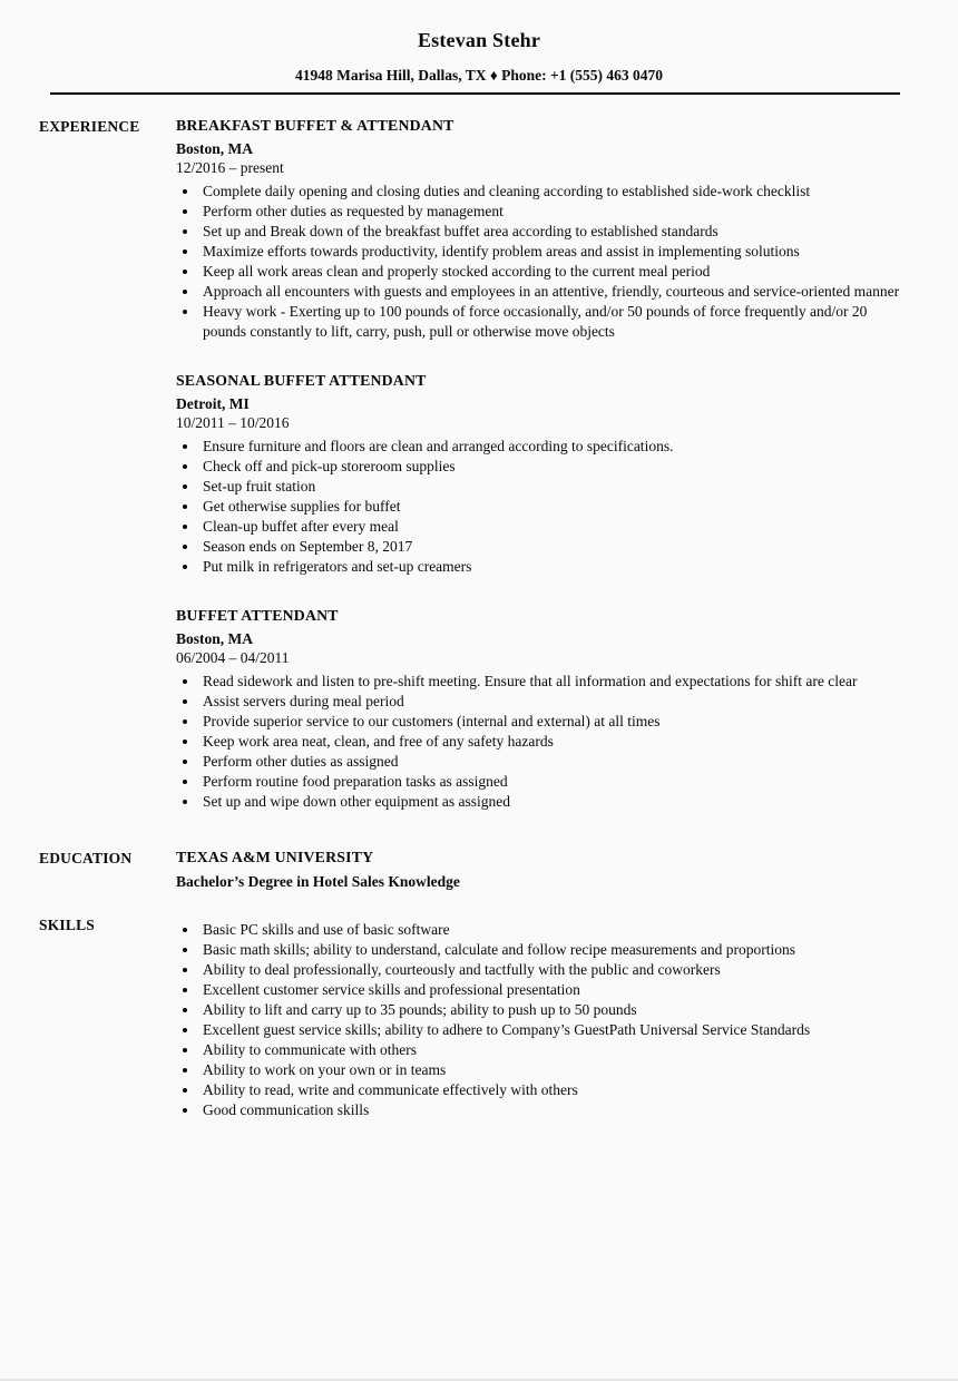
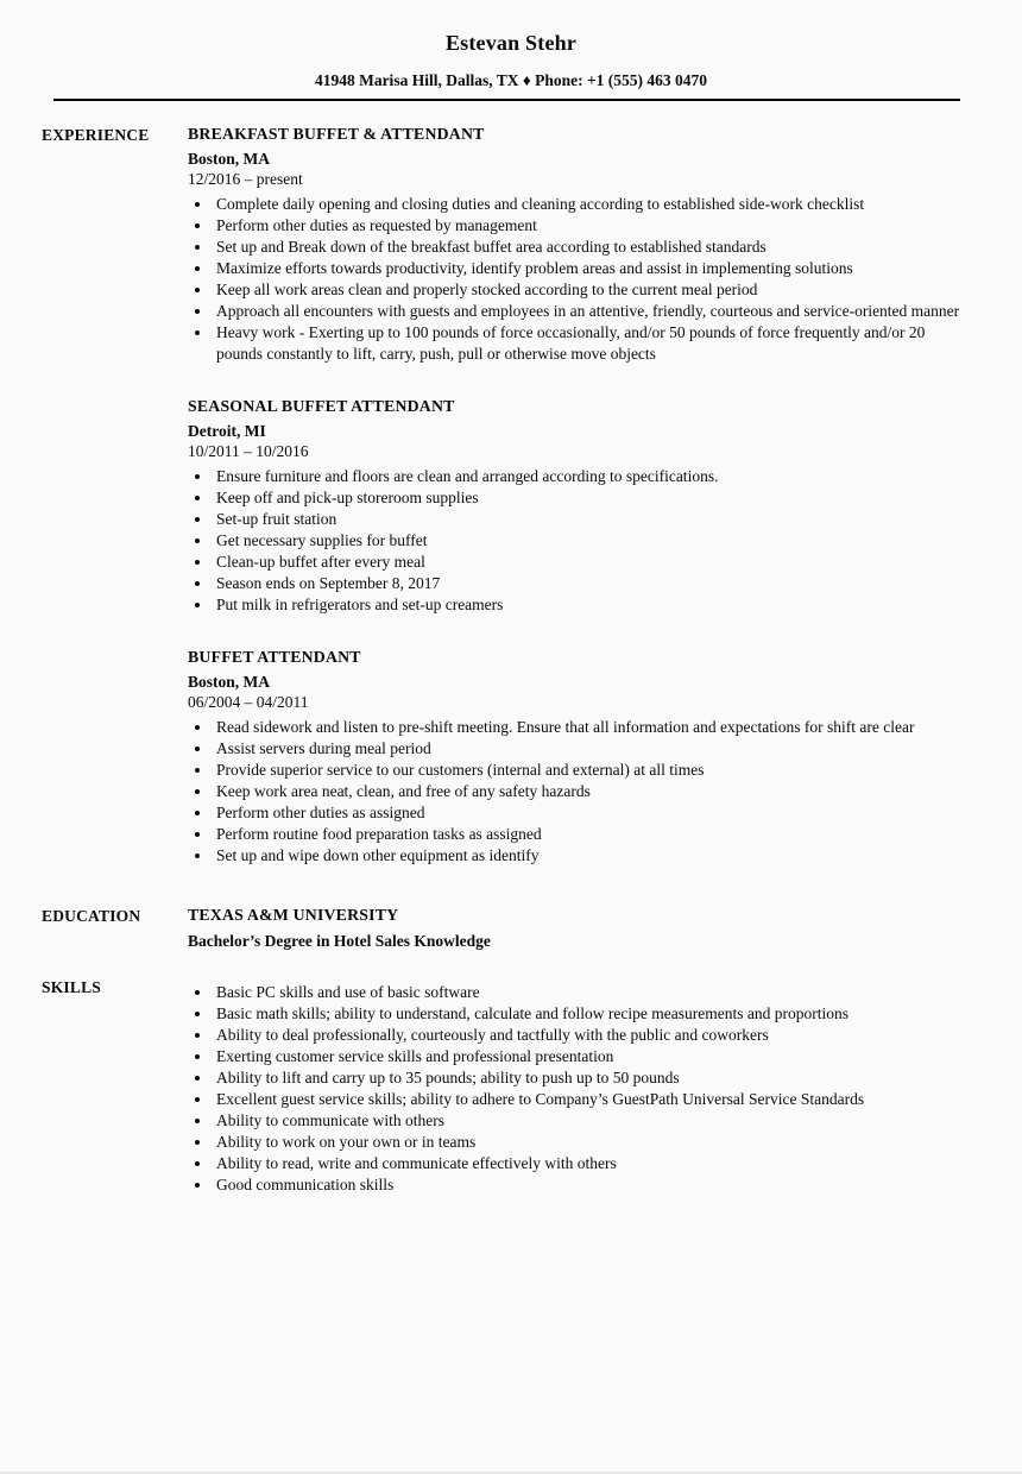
  Estevan Stehr
  41948 Marisa Hill, Dallas, TX ♦ Phone: +1 (555) 463 0470
  EXPERIENCE
  BREAKFAST BUFFET & ATTENDANT
  Boston, MA
  12/2016 – present
  Complete daily opening and closing duties and cleaning according to established side-work checklist
  Perform other duties as requested by management
  Set up and Break down of the breakfast buffet area according to established standards
  Maximize efforts towards productivity, identify problem areas and assist in implementing solutions
  Keep all work areas clean and properly stocked according to the current meal period
  Approach all encounters with guests and employees in an attentive, friendly, courteous and service-oriented manner
  Heavy work - Exerting up to 100 pounds of force occasionally, and/or 50 pounds of force frequently and/or 20 pounds constantly to lift, carry, push, pull or otherwise move objects
  SEASONAL BUFFET ATTENDANT
  Detroit, MI
  10/2011 – 10/2016
  Ensure furniture and floors are clean and arranged according to specifications.
- Check off and pick-up storeroom supplies
+ Keep off and pick-up storeroom supplies
  Set-up fruit station
- Get otherwise supplies for buffet
+ Get necessary supplies for buffet
  Clean-up buffet after every meal
  Season ends on September 8, 2017
  Put milk in refrigerators and set-up creamers
  BUFFET ATTENDANT
  Boston, MA
  06/2004 – 04/2011
  Read sidework and listen to pre-shift meeting. Ensure that all information and expectations for shift are clear
  Assist servers during meal period
  Provide superior service to our customers (internal and external) at all times
  Keep work area neat, clean, and free of any safety hazards
  Perform other duties as assigned
  Perform routine food preparation tasks as assigned
- Set up and wipe down other equipment as assigned
+ Set up and wipe down other equipment as identify
  EDUCATION
  TEXAS A&M UNIVERSITY
  Bachelor’s Degree in Hotel Sales Knowledge
  SKILLS
  Basic PC skills and use of basic software
  Basic math skills; ability to understand, calculate and follow recipe measurements and proportions
  Ability to deal professionally, courteously and tactfully with the public and coworkers
- Excellent customer service skills and professional presentation
+ Exerting customer service skills and professional presentation
  Ability to lift and carry up to 35 pounds; ability to push up to 50 pounds
  Excellent guest service skills; ability to adhere to Company’s GuestPath Universal Service Standards
  Ability to communicate with others
  Ability to work on your own or in teams
  Ability to read, write and communicate effectively with others
  Good communication skills
